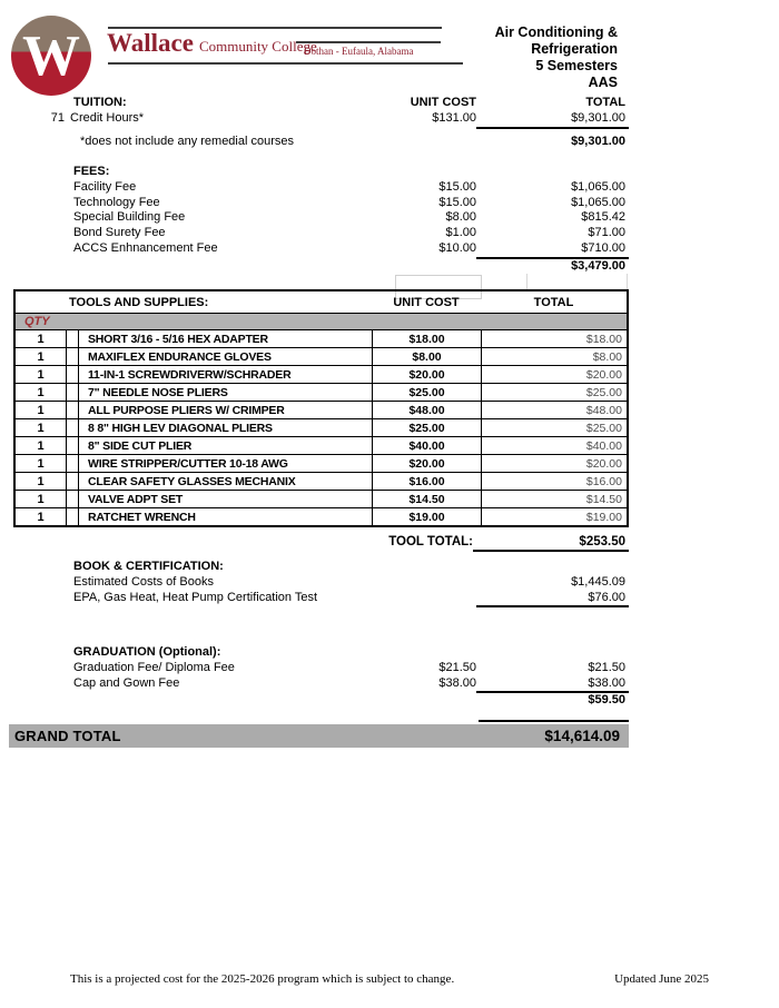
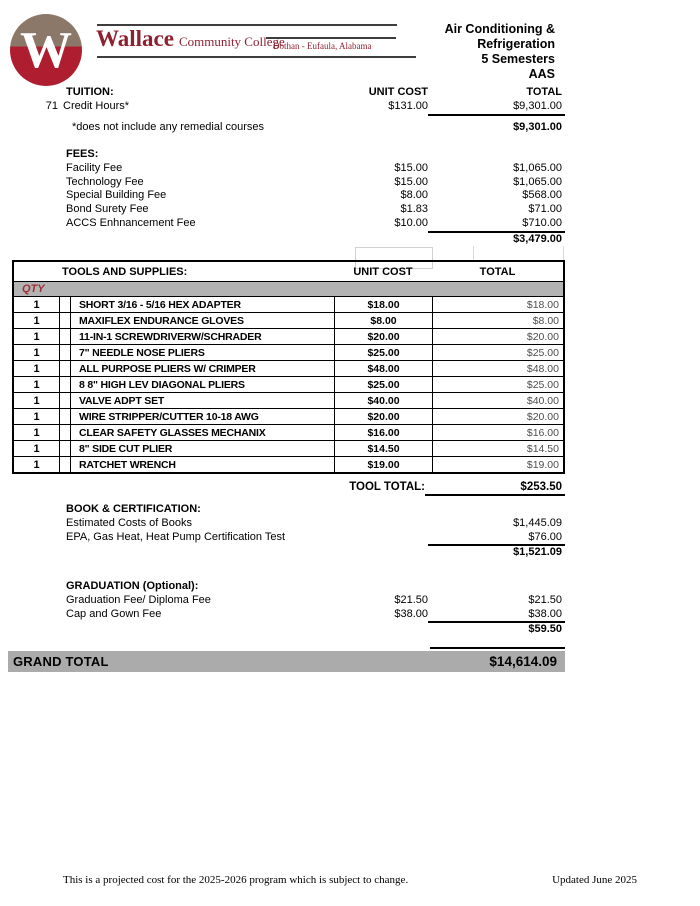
  W
  Wallace
  Community College
  Dothan - Eufaula, Alabama
  Air Conditioning &
  Refrigeration
  5 Semesters
  AAS
  TUITION:
  UNIT COST
  TOTAL
  71
  Credit Hours*
  $131.00
  $9,301.00
  *does not include any remedial courses
  $9,301.00
  FEES:
  Facility Fee
  $15.00
  $1,065.00
  Technology Fee
  $15.00
  $1,065.00
  Special Building Fee
  $8.00
- $815.42
+ $568.00
  Bond Surety Fee
- $1.00
+ $1.83
  $71.00
  ACCS Enhnancement Fee
  $10.00
  $710.00
  $3,479.00
  TOOLS AND SUPPLIES:
  UNIT COST
  TOTAL
  QTY
  1
  SHORT 3/16 - 5/16 HEX ADAPTER
  $18.00
  $18.00
  1
  MAXIFLEX ENDURANCE GLOVES
  $8.00
  $8.00
  1
  11-IN-1 SCREWDRIVERW/SCHRADER
  $20.00
  $20.00
  1
  7" NEEDLE NOSE PLIERS
  $25.00
  $25.00
  1
  ALL PURPOSE PLIERS W/ CRIMPER
  $48.00
  $48.00
  1
  8 8" HIGH LEV DIAGONAL PLIERS
  $25.00
  $25.00
  1
- 8" SIDE CUT PLIER
+ VALVE ADPT SET
  $40.00
  $40.00
  1
  WIRE STRIPPER/CUTTER 10-18 AWG
  $20.00
  $20.00
  1
  CLEAR SAFETY GLASSES MECHANIX
  $16.00
  $16.00
  1
- VALVE ADPT SET
+ 8" SIDE CUT PLIER
  $14.50
  $14.50
  1
  RATCHET WRENCH
  $19.00
  $19.00
  TOOL TOTAL:
  $253.50
  BOOK & CERTIFICATION:
  Estimated Costs of Books
  $1,445.09
  EPA, Gas Heat, Heat Pump Certification Test
  $76.00
+ $1,521.09
  GRADUATION (Optional):
  Graduation Fee/ Diploma Fee
  $21.50
  $21.50
  Cap and Gown Fee
  $38.00
  $38.00
  $59.50
  GRAND TOTAL
  $14,614.09
  This is a projected cost for the 2025-2026 program which is subject to change.
  Updated June 2025
